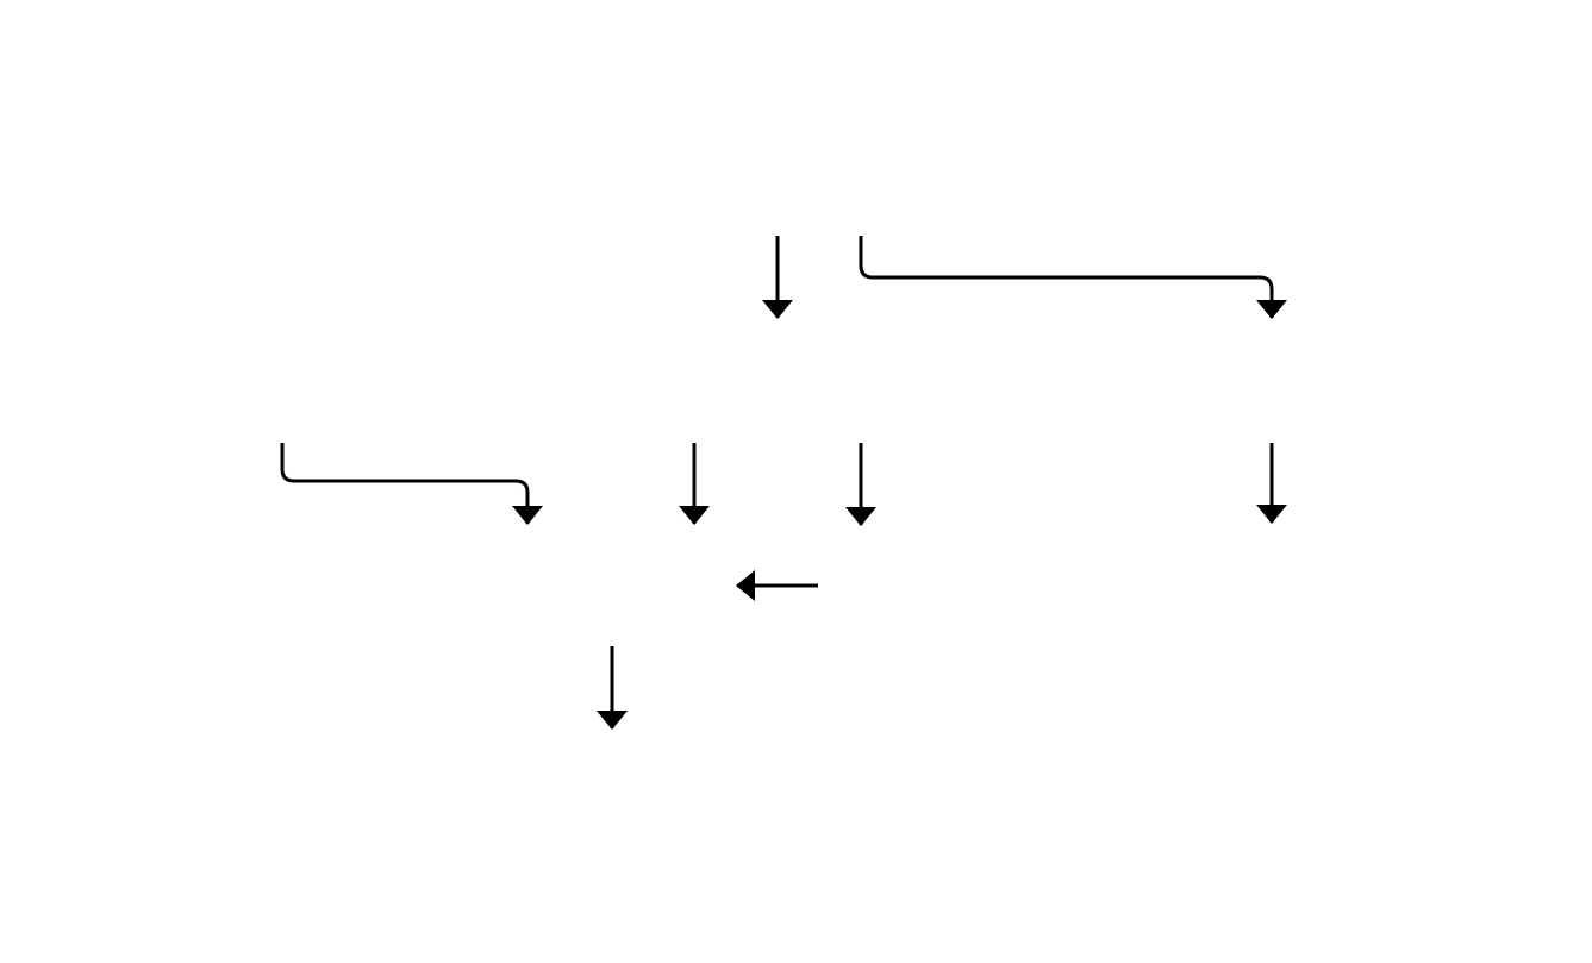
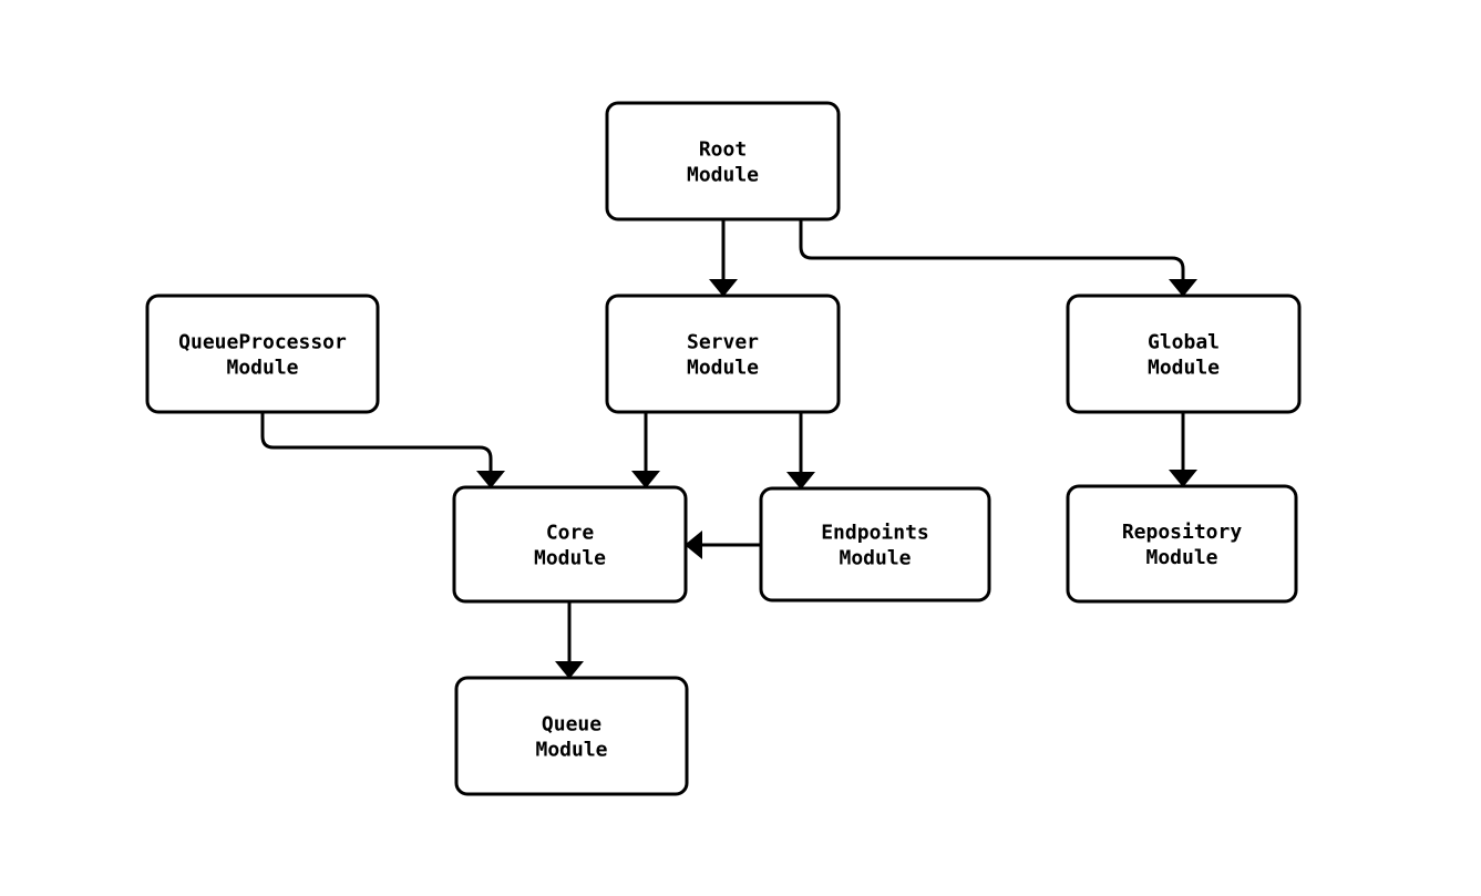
+ Root Module
+ QueueProcessor Module
+ Server Module
+ Global Module
+ Core Module
+ Endpoints Module
+ Repository Module
+ Queue Module
